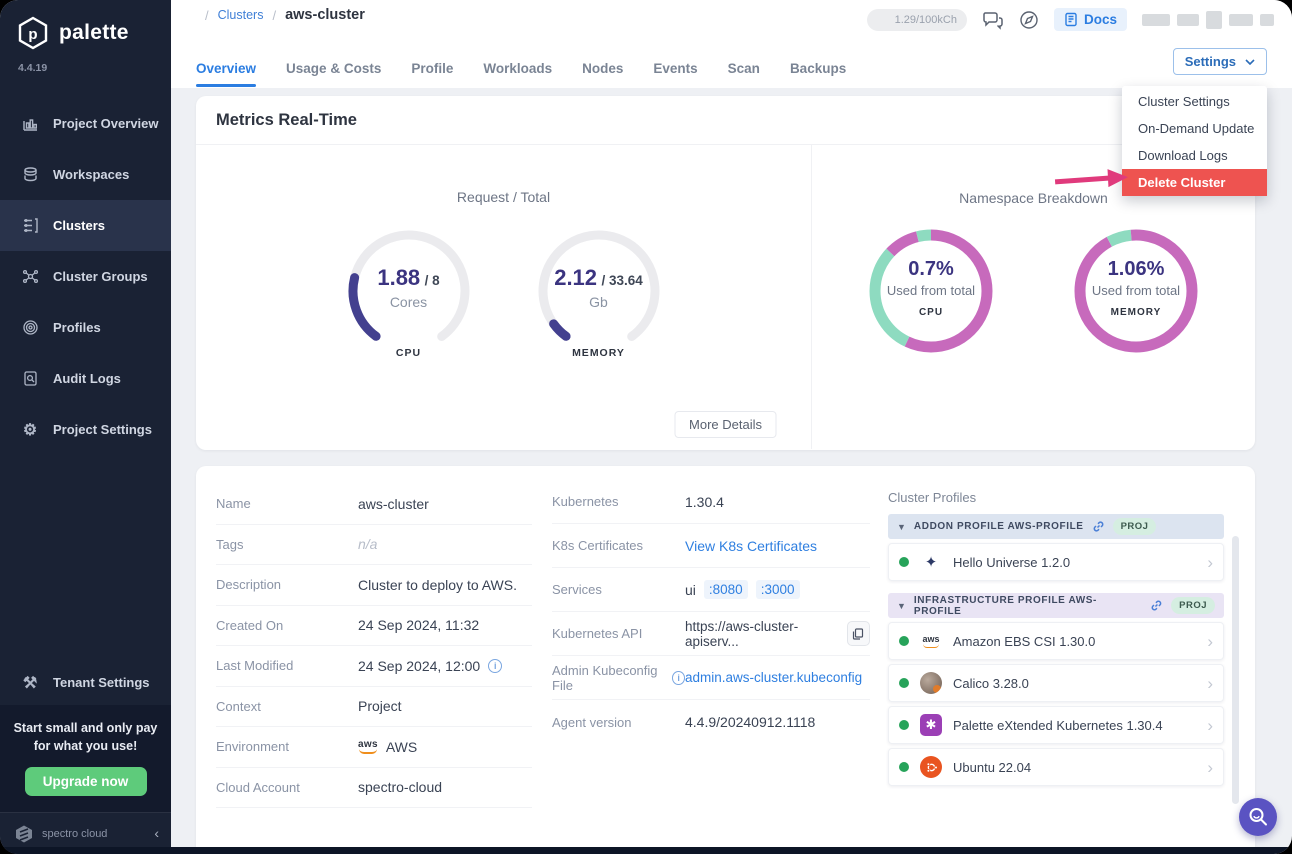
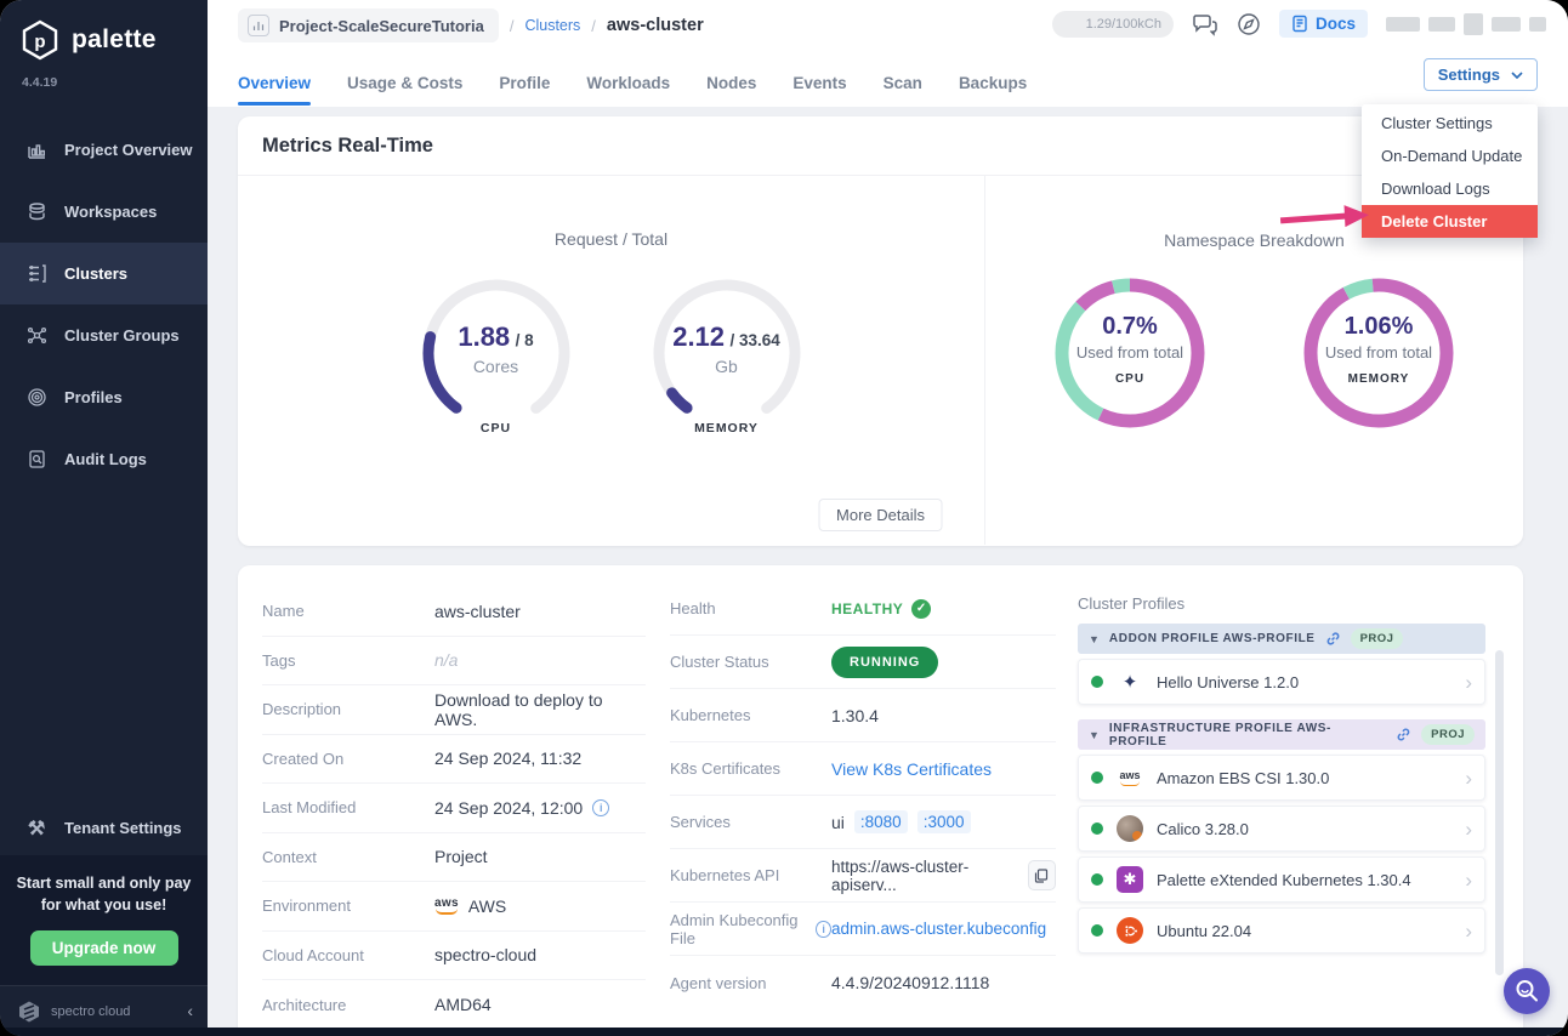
  p
  palette
  4.4.19
  Project Overview
  Workspaces
  Clusters
  Cluster Groups
  Profiles
  Audit Logs
- ⚙
- Project Settings
  ⚒
  Tenant Settings
  Start small and only pay for what you use!
  Upgrade now
  spectro cloud
  ‹
+ Project-ScaleSecureTutoria
  /
  Clusters
  /
  aws-cluster
  1.29/100kCh
  Docs
  Overview
  Usage & Costs
  Profile
  Workloads
  Nodes
  Events
  Scan
  Backups
  Settings
  Metrics Real-Time
  Request / Total
  1.88 / 8
  Cores
  CPU
  2.12 / 33.64
  Gb
  MEMORY
  Namespace Breakdown
  0.7%
  Used from total
  CPU
  1.06%
  Used from total
  MEMORY
  More Details
  Name
  aws-cluster
  Tags
  n/a
  Description
- Cluster to deploy to AWS.
+ Download to deploy to AWS.
  Created On
  24 Sep 2024, 11:32
  Last Modified
  24 Sep 2024, 12:00
  i
  Context
  Project
  Environment
  aws
  AWS
  Cloud Account
  spectro-cloud
+ Architecture
+ AMD64
+ Health
+ HEALTHY
+ ✓
+ Cluster Status
+ RUNNING
  Kubernetes
  1.30.4
  K8s Certificates
  View K8s Certificates
  Services
  ui
  :8080
  :3000
  Kubernetes API
  https://aws-cluster-apiserv...
  Admin Kubeconfig File
  i
  admin.aws-cluster.kubeconfig
  Agent version
  4.4.9/20240912.1118
  Cluster Profiles
  ▼
  ADDON PROFILE AWS-PROFILE
  PROJ
  ✦
  Hello Universe 1.2.0
  ›
  ▼
  INFRASTRUCTURE PROFILE AWS-PROFILE
  PROJ
  aws
  Amazon EBS CSI 1.30.0
  ›
  Calico 3.28.0
  ›
  ✱
  Palette eXtended Kubernetes 1.30.4
  ›
  Ubuntu 22.04
  ›
  Cluster Settings
  On-Demand Update
  Download Logs
  Delete Cluster
